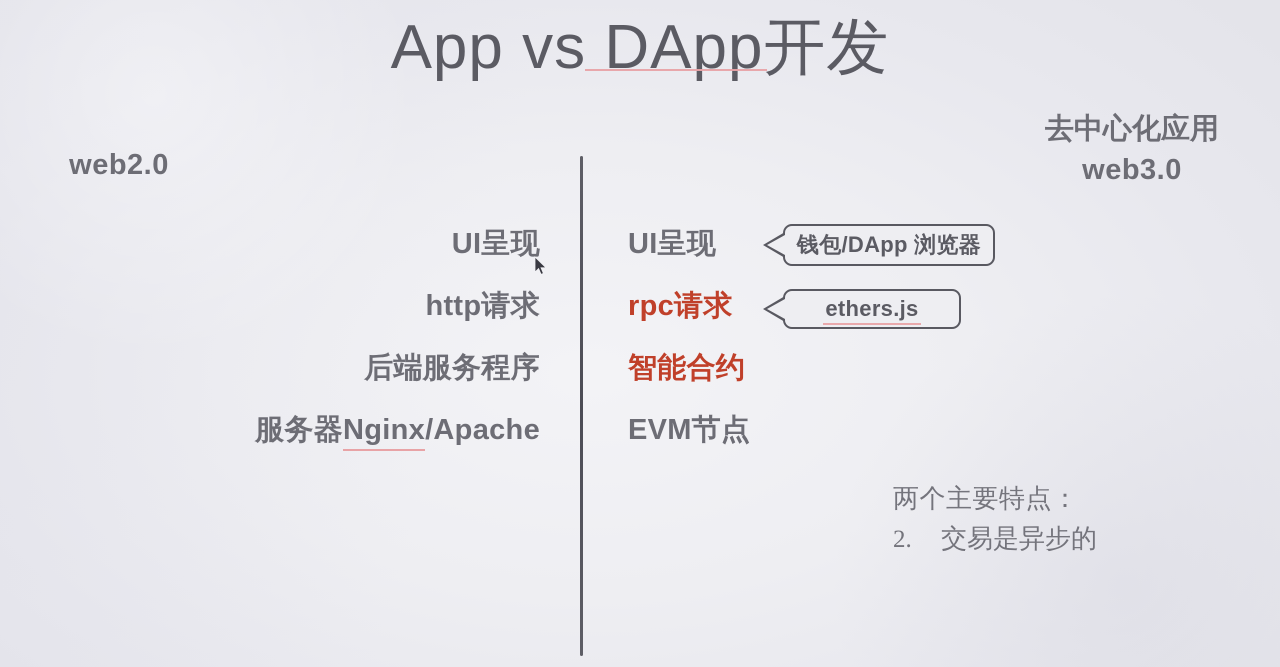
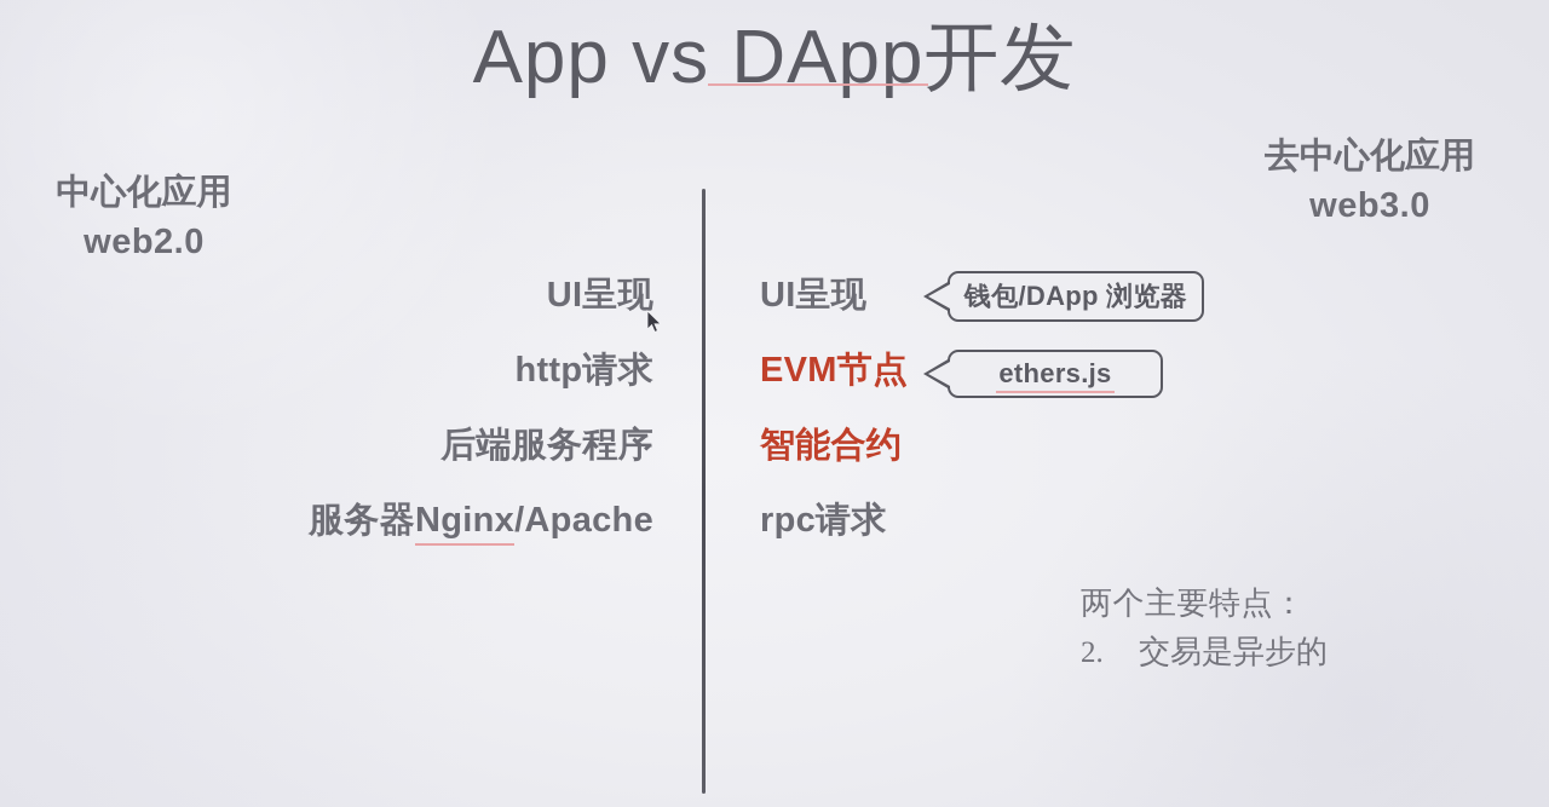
  App vs DApp开发
+ 中心化应用
  web2.0
  去中心化应用
  web3.0
  UI呈现
  http请求
  后端服务程序
  服务器Nginx/Apache
  UI呈现
- rpc请求
+ EVM节点
  智能合约
- EVM节点
+ rpc请求
  钱包/DApp 浏览器
  ethers.js
  两个主要特点：
  2.
  交易是异步的
